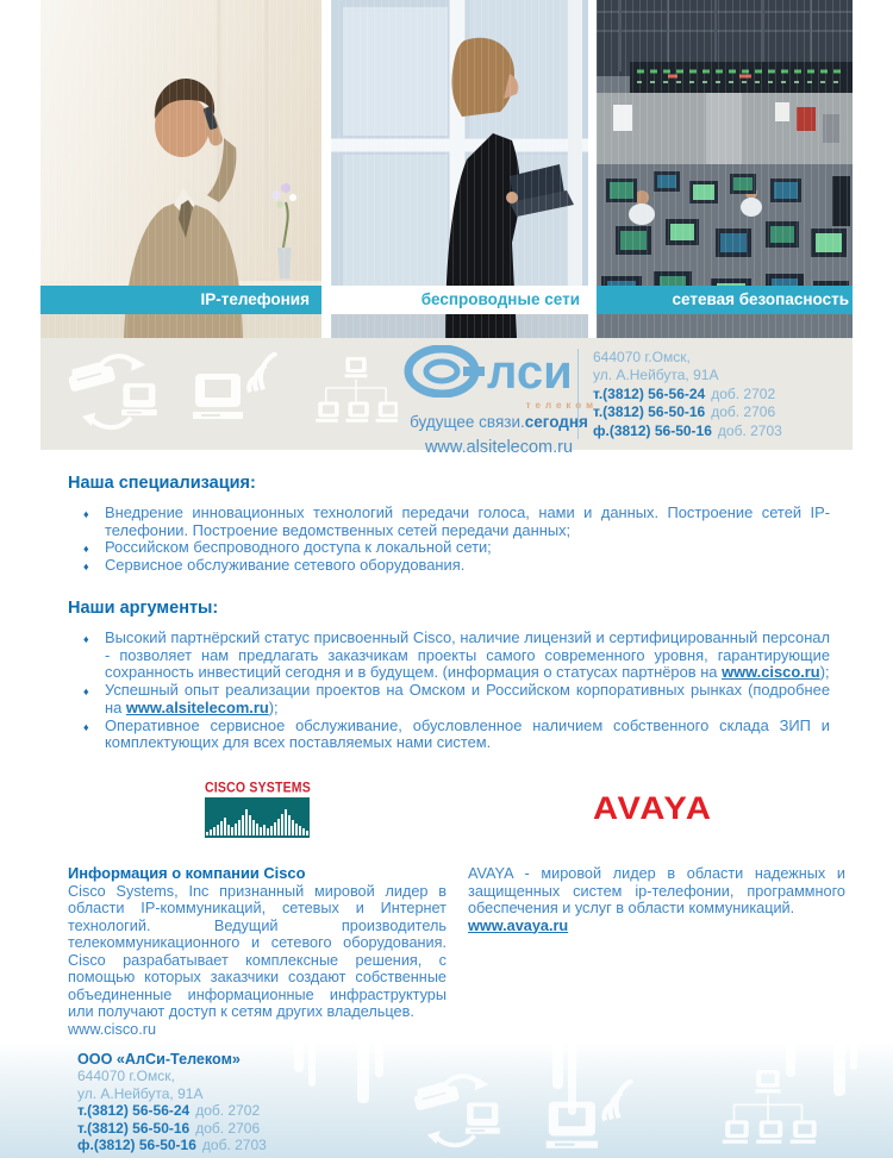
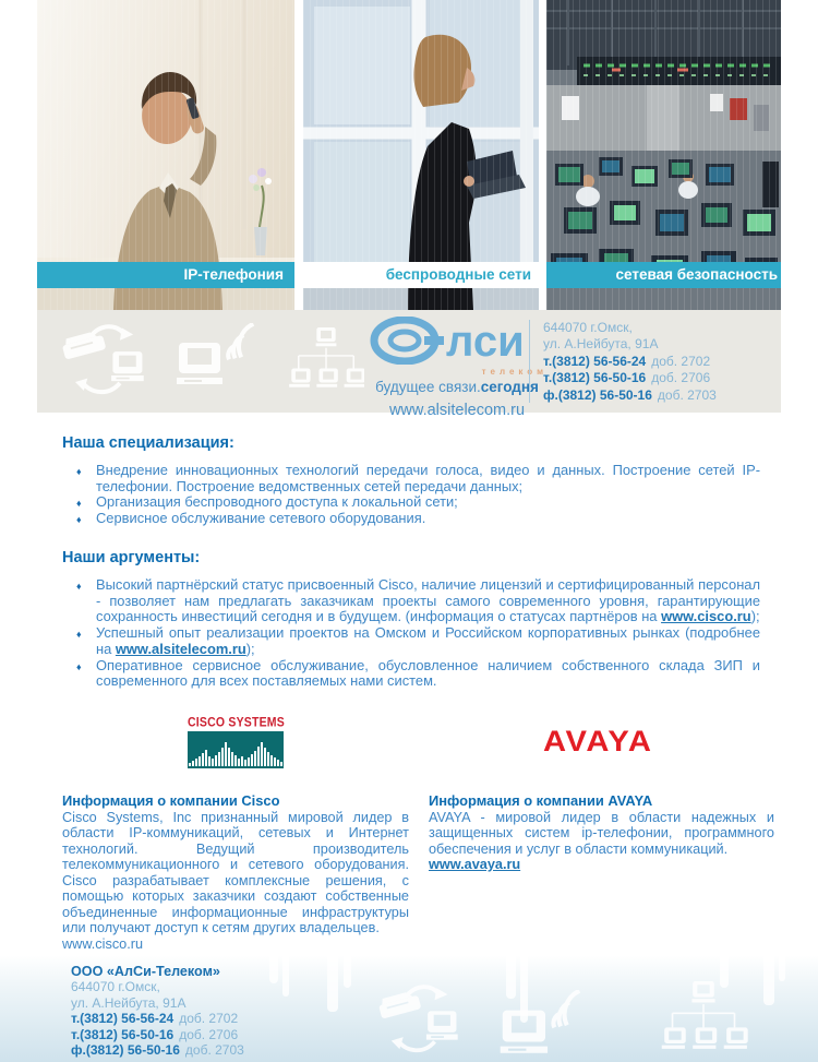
  IP-телефония
  беспроводные сети
  сетевая безопасность
  лси
  телеком
  будущее связи.сегодня
  www.alsitelecom.ru
  644070 г.Омск,
  ул. А.Нейбута, 91А
  т.(3812) 56-56-24 доб. 2702
  т.(3812) 56-50-16 доб. 2706
  ф.(3812) 56-50-16 доб. 2703
  Наша специализация:
- Внедрение инновационных технологий передачи голоса, нами и данных. Построение сетей IP-телефонии. Построение ведомственных сетей передачи данных;
+ Внедрение инновационных технологий передачи голоса, видео и данных. Построение сетей IP-телефонии. Построение ведомственных сетей передачи данных;
- Российском беспроводного доступа к локальной сети;
+ Организация беспроводного доступа к локальной сети;
  Сервисное обслуживание сетевого оборудования.
  Наши аргументы:
  Высокий партнёрский статус присвоенный Cisco, наличие лицензий и сертифицированный персонал - позволяет нам предлагать заказчикам проекты самого современного уровня, гарантирующие сохранность инвестиций сегодня и в будущем. (информация о статусах партнёров на www.cisco.ru);
  Успешный опыт реализации проектов на Омском и Российском корпоративных рынках (подробнее на www.alsitelecom.ru);
- Оперативное сервисное обслуживание, обусловленное наличием собственного склада ЗИП и комплектующих для всех поставляемых нами систем.
+ Оперативное сервисное обслуживание, обусловленное наличием собственного склада ЗИП и современного для всех поставляемых нами систем.
  CISCO SYSTEMS
  AVAYA
  Информация о компании Cisco
  Cisco Systems, Inc признанный мировой лидер в области IP-коммуникаций, сетевых и Интернет технологий. Ведущий производитель телекоммуникационного и сетевого оборудования. Cisco разрабатывает комплексные решения, с помощью которых заказчики создают собственные объединенные информационные инфраструктуры или получают доступ к сетям других владельцев.
  www.cisco.ru
+ Информация о компании AVAYA
  AVAYA - мировой лидер в области надежных и защищенных систем ip-телефонии, программного обеспечения и услуг в области коммуникаций.
  www.avaya.ru
  ООО «АлСи-Телеком»
  644070 г.Омск,
  ул. А.Нейбута, 91А
  т.(3812) 56-56-24 доб. 2702
  т.(3812) 56-50-16 доб. 2706
  ф.(3812) 56-50-16 доб. 2703
